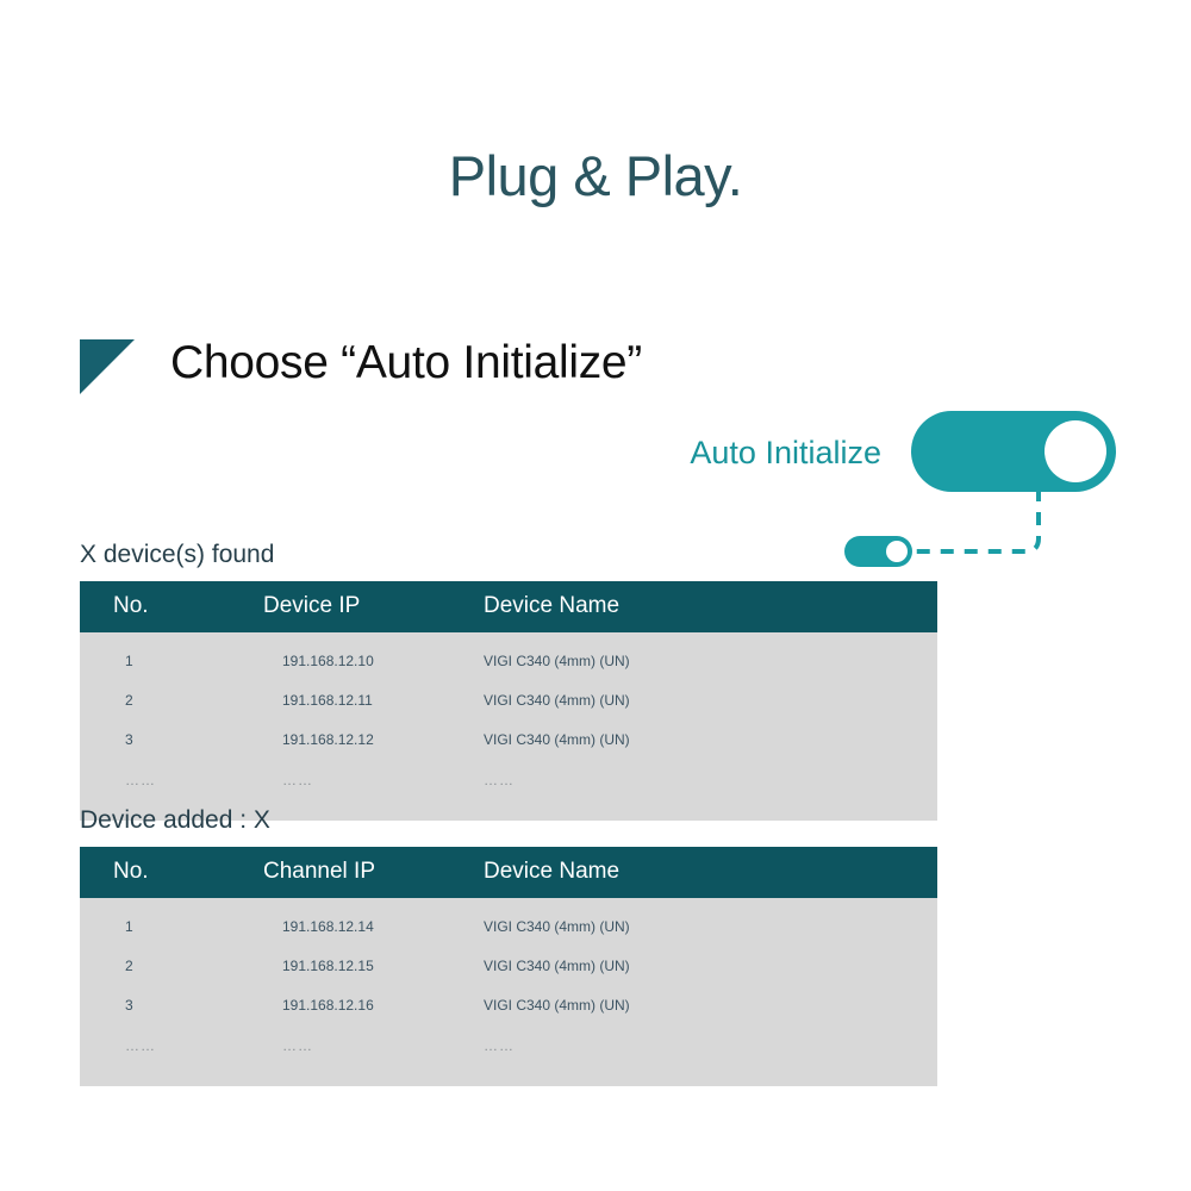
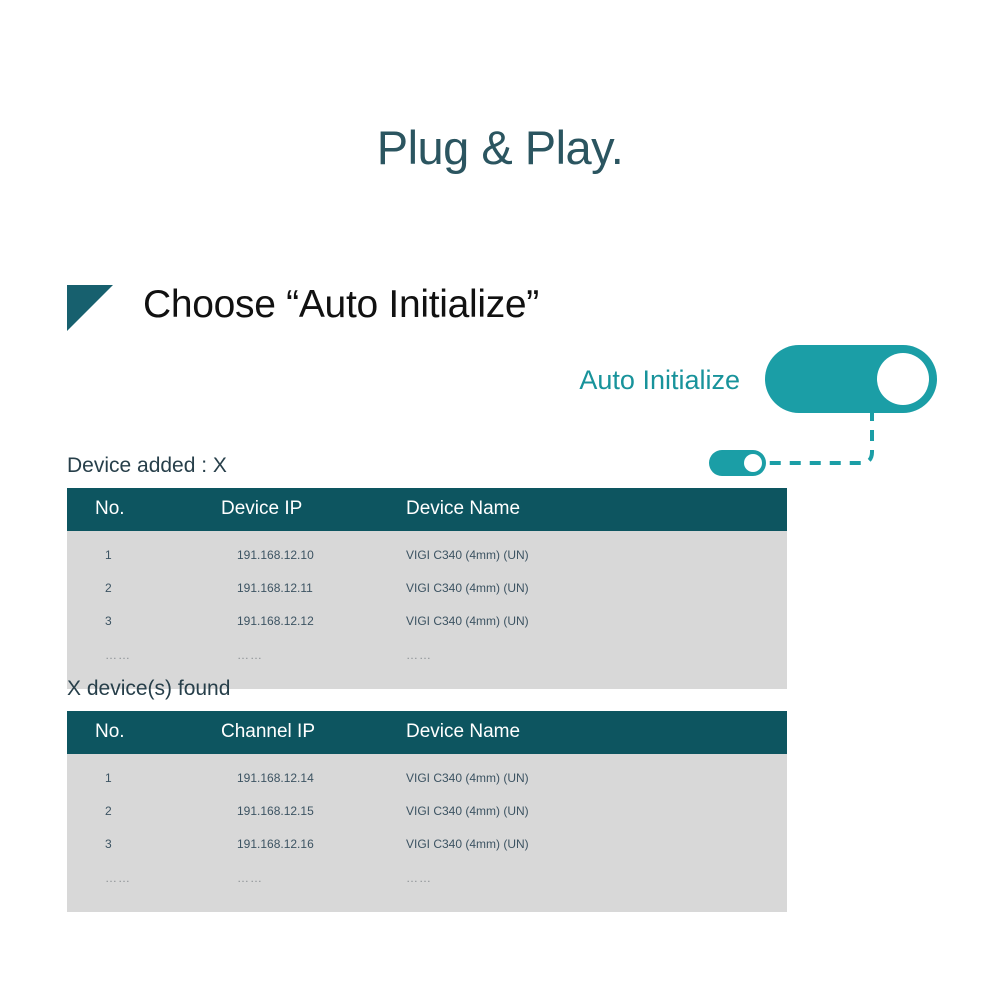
  Plug & Play.
  Choose “Auto Initialize”
  Auto Initialize
- X device(s) found
+ Device added : X
  No.	Device IP	Device Name
  1	191.168.12.10	VIGI C340 (4mm) (UN)
  2	191.168.12.11	VIGI C340 (4mm) (UN)
  3	191.168.12.12	VIGI C340 (4mm) (UN)
  ……	……	……
- Device added : X
+ X device(s) found
  No.	Channel IP	Device Name
  1	191.168.12.14	VIGI C340 (4mm) (UN)
  2	191.168.12.15	VIGI C340 (4mm) (UN)
  3	191.168.12.16	VIGI C340 (4mm) (UN)
  ……	……	……
